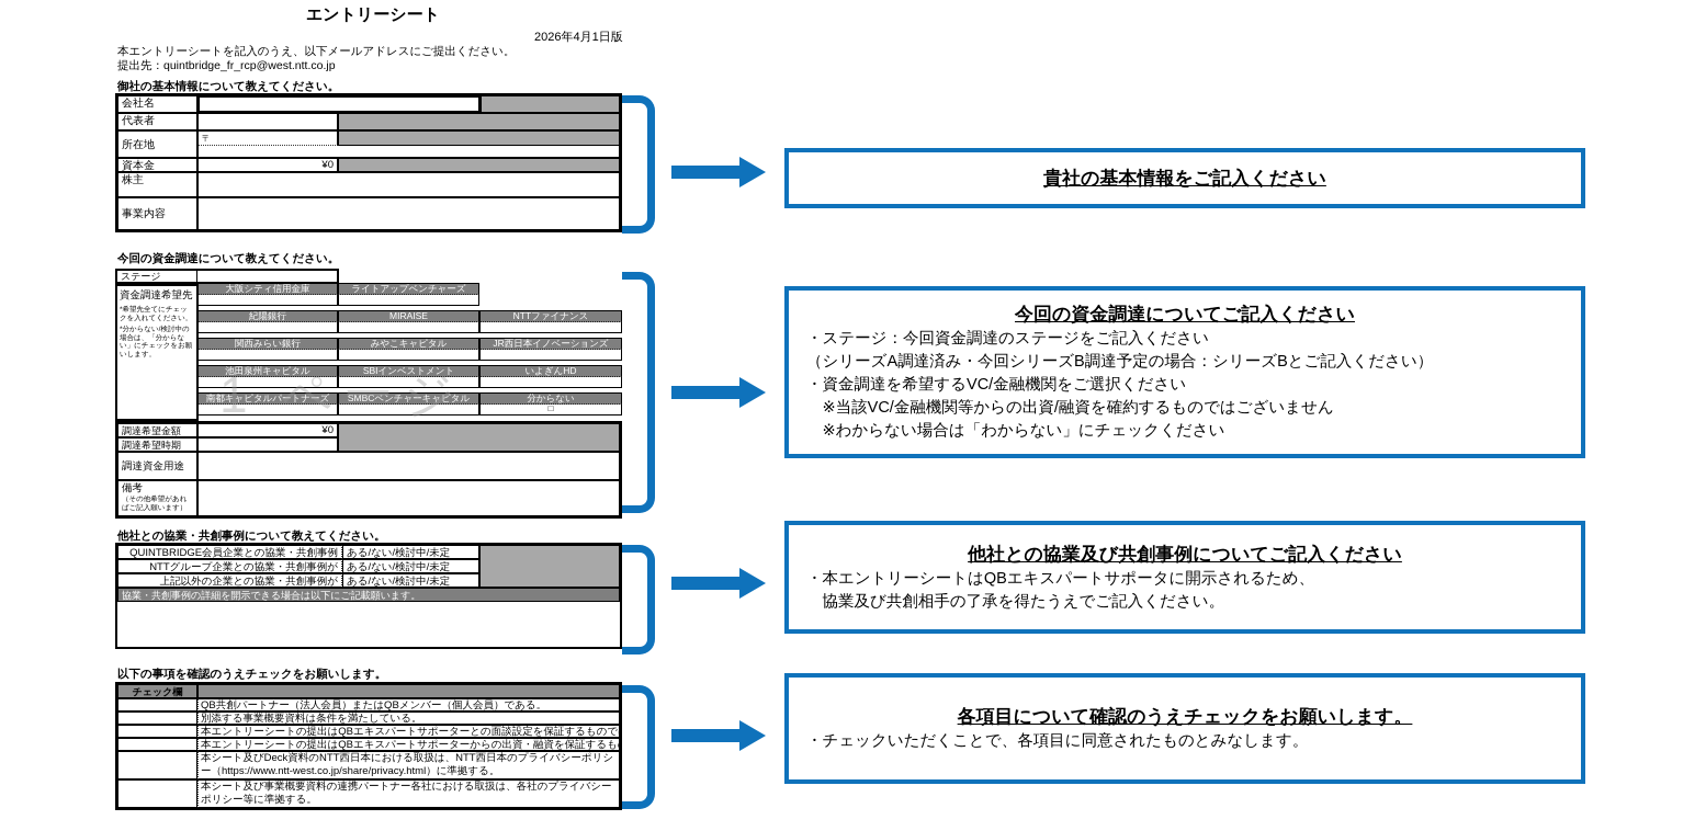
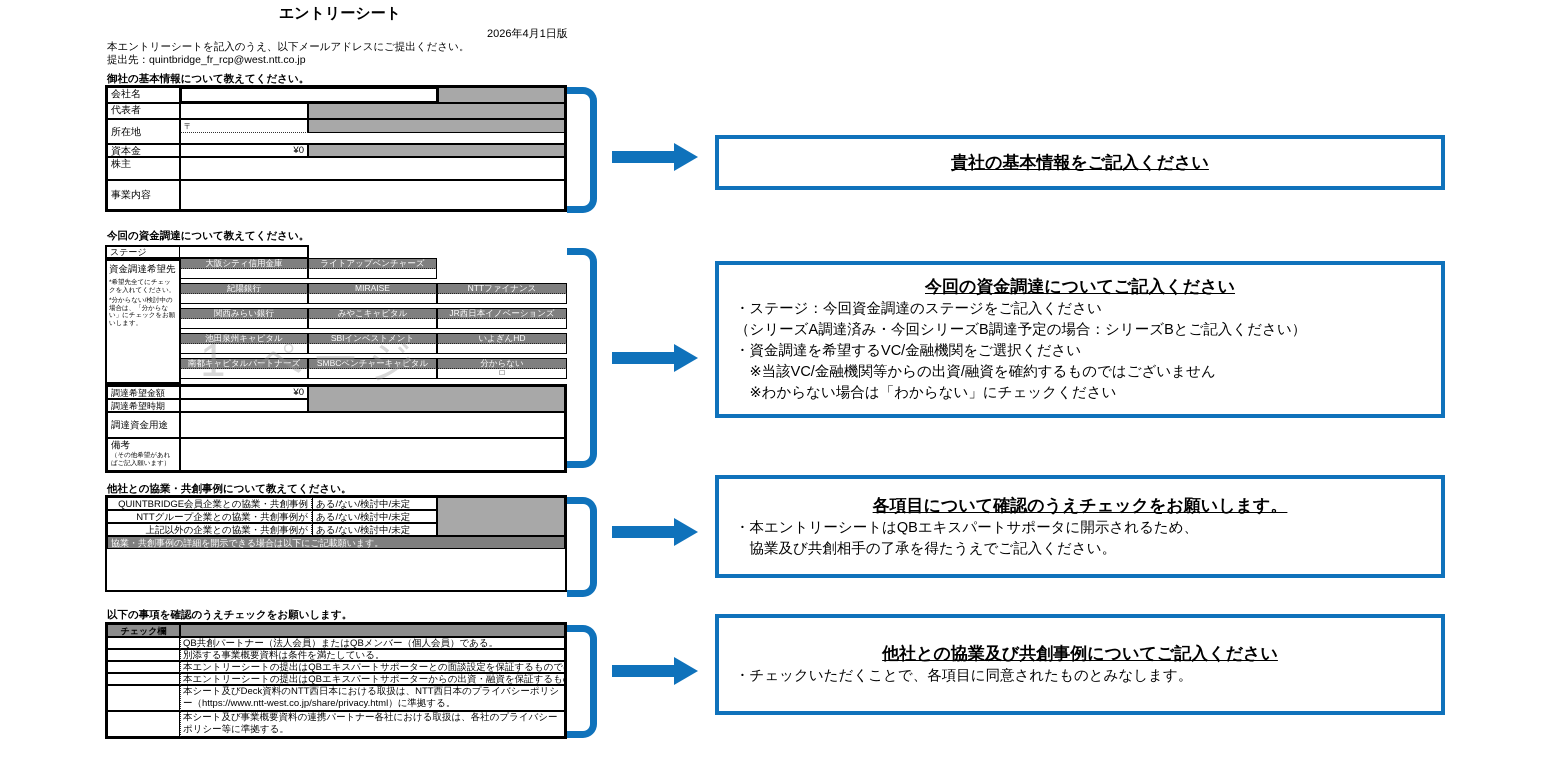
  エントリーシート
  2026年4月1日版
  本エントリーシートを記入のうえ、以下メールアドレスにご提出ください。
  提出先：quintbridge_fr_rcp@west.ntt.co.jp
  御社の基本情報について教えてください。
  会社名
  代表者
  所在地
  〒
  資本金
  ¥0
  株主
  事業内容
  今回の資金調達について教えてください。
  ステージ
  資金調達希望先
  大阪シティ信用金庫
  ライトアップベンチャーズ
  紀陽銀行
  MIRAISE
  NTTファイナンス
  関西みらい銀行
  みやこキャピタル
  JR西日本イノベーションズ
  池田泉州キャピタル
  SBIインベストメント
  いよぎんHD
  南都キャピタルパートナーズ
  SMBCベンチャーキャピタル
  分からない
  □
  1 ページ
  調達希望金額
  ¥0
  調達希望時期
  調達資金用途
  備考
  他社との協業・共創事例について教えてください。
  QUINTBRIDGE会員企業との協業・共創事例
  ある/ない/検討中/未定
  NTTグループ企業との協業・共創事例が
  ある/ない/検討中/未定
  上記以外の企業との協業・共創事例が
  ある/ない/検討中/未定
  協業・共創事例の詳細を開示できる場合は以下にご記載願います。
  以下の事項を確認のうえチェックをお願いします。
  チェック欄
  QB共創パートナー（法人会員）またはQBメンバー（個人会員）である。
  別添する事業概要資料は条件を満たしている。
  本エントリーシートの提出はQBエキスパートサポーターとの面談設定を保証するもので
  本エントリーシートの提出はQBエキスパートサポーターからの出資・融資を保証するも
  本シート及びDeck資料のNTT西日本における取扱は、NTT西日本のプライバシーポリシー（https://www.ntt-west.co.jp/share/privacy.html）に準拠する。
  本シート及び事業概要資料の連携パートナー各社における取扱は、各社のプライバシーポリシー等に準拠する。
  貴社の基本情報をご記入ください
  今回の資金調達についてご記入ください
  ・ステージ：今回資金調達のステージをご記入ください
  （シリーズA調達済み・今回シリーズB調達予定の場合：シリーズBとご記入ください）
  ・資金調達を希望するVC/金融機関をご選択ください
  ※当該VC/金融機関等からの出資/融資を確約するものではございません
  ※わからない場合は「わからない」にチェックください
- 他社との協業及び共創事例についてご記入ください
+ 各項目について確認のうえチェックをお願いします。
  ・本エントリーシートはQBエキスパートサポータに開示されるため、
  協業及び共創相手の了承を得たうえでご記入ください。
- 各項目について確認のうえチェックをお願いします。
+ 他社との協業及び共創事例についてご記入ください
  ・チェックいただくことで、各項目に同意されたものとみなします。
